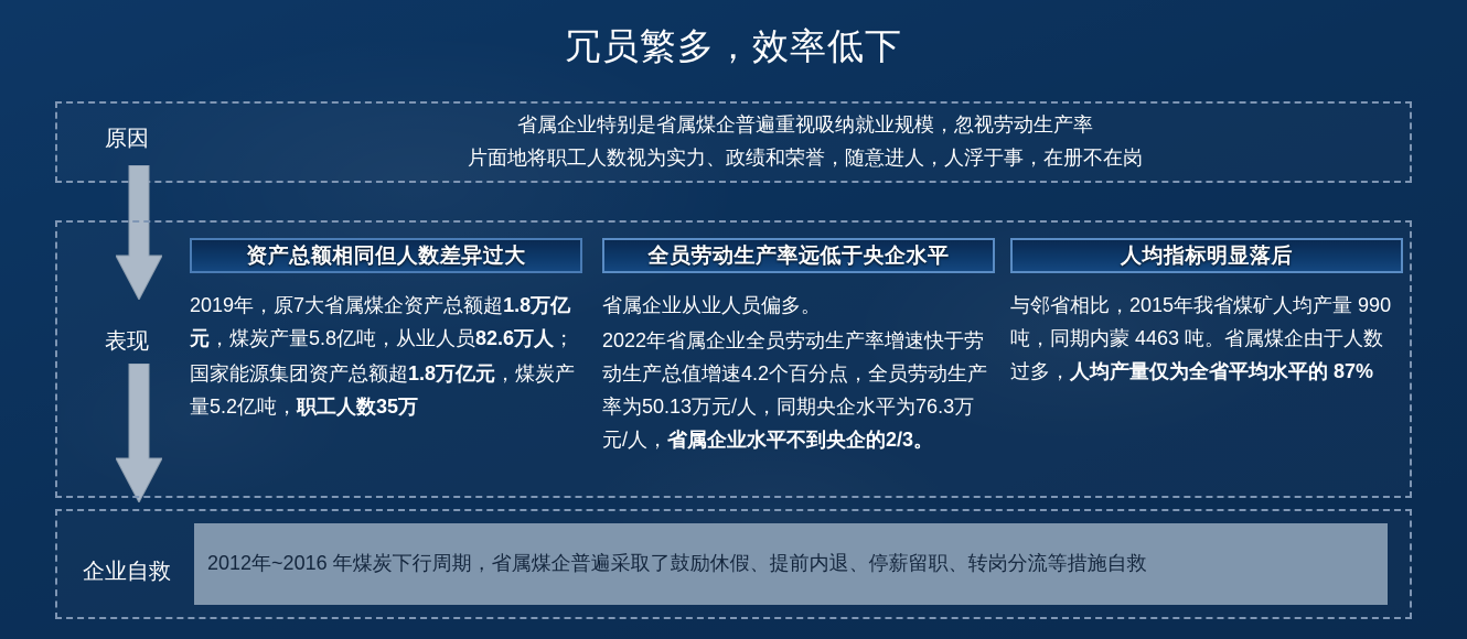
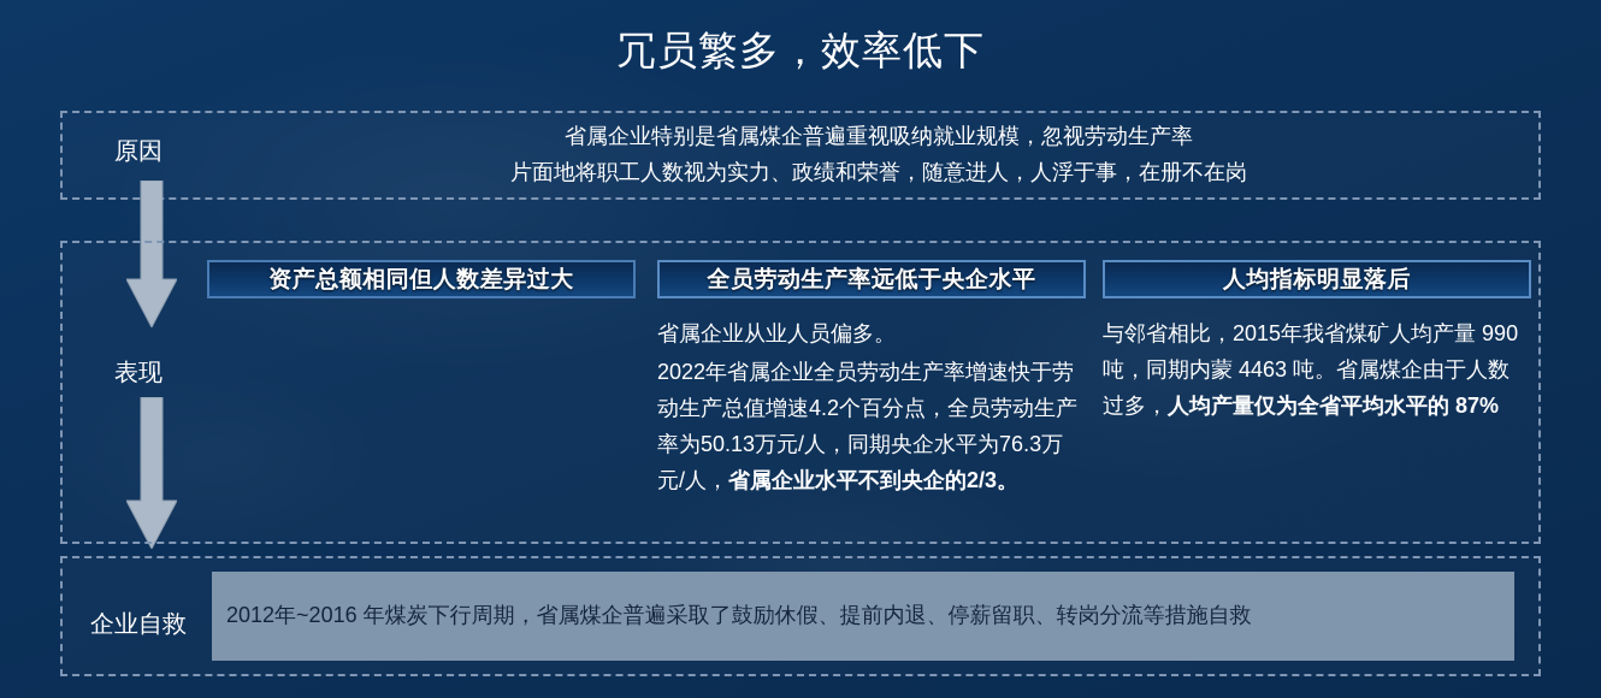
  冗员繁多，效率低下
  原因
  省属企业特别是省属煤企普遍重视吸纳就业规模，忽视劳动生产率
  片面地将职工人数视为实力、政绩和荣誉，随意进人，人浮于事，在册不在岗
  表现
  资产总额相同但人数差异过大
- 2019年，原7大省属煤企资产总额超1.8万亿元，煤炭产量5.8亿吨，从业人员82.6万人；
- 国家能源集团资产总额超1.8万亿元，煤炭产量5.2亿吨，职工人数35万
  全员劳动生产率远低于央企水平
  省属企业从业人员偏多。
  2022年省属企业全员劳动生产率增速快于劳动生产总值增速4.2个百分点，全员劳动生产率为50.13万元/人，同期央企水平为76.3万元/人，省属企业水平不到央企的2/3。
  人均指标明显落后
  与邻省相比，2015年我省煤矿人均产量 990吨，同期内蒙 4463 吨。省属煤企由于人数过多，人均产量仅为全省平均水平的 87%
  企业自救
  2012年~2016 年煤炭下行周期，省属煤企普遍采取了鼓励休假、提前内退、停薪留职、转岗分流等措施自救
